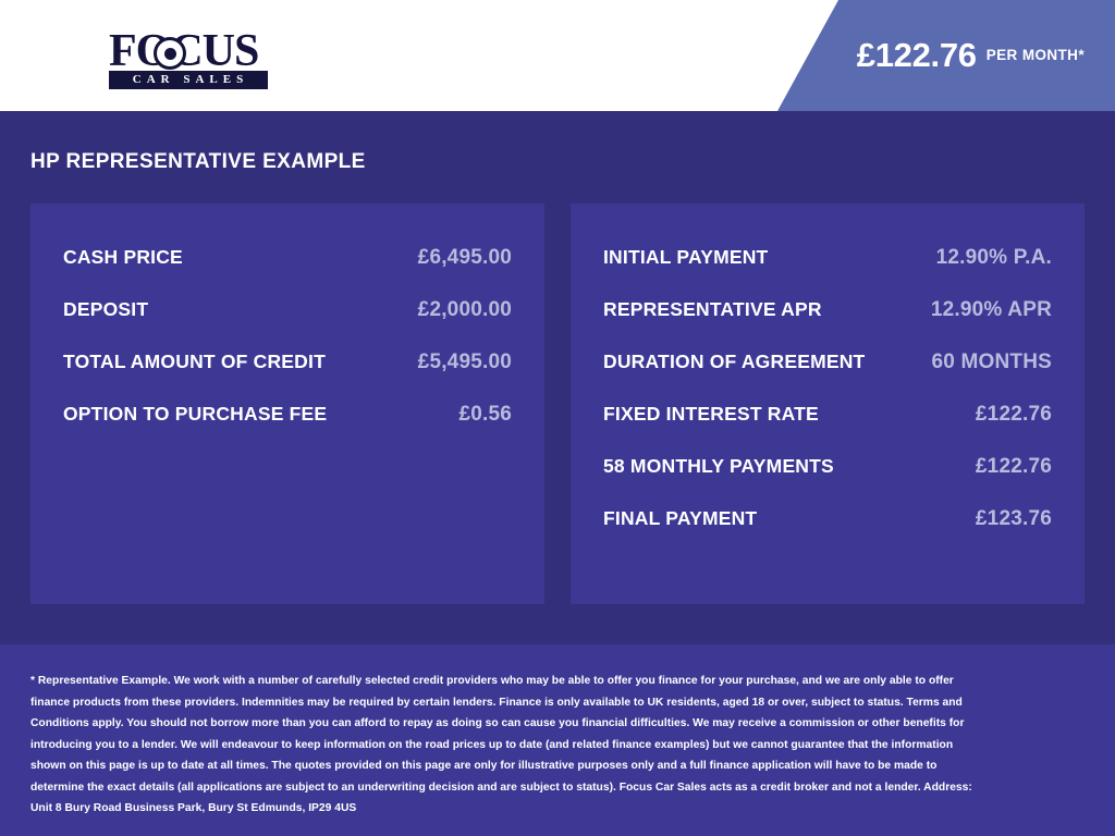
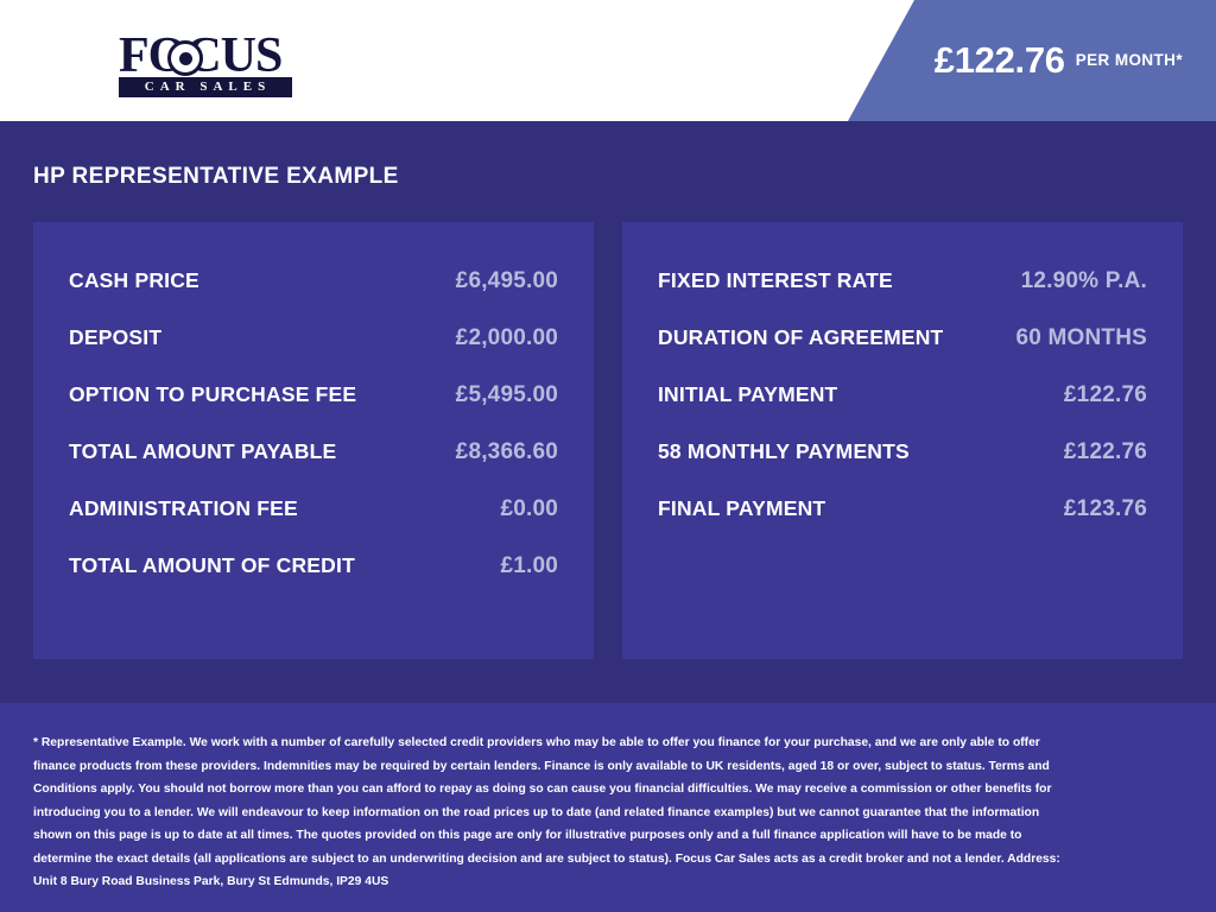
  FCUS
  CAR SALES
  £122.76
  PER MONTH*
  HP REPRESENTATIVE EXAMPLE
  CASH PRICE
  £6,495.00
  DEPOSIT
  £2,000.00
- TOTAL AMOUNT OF CREDIT
+ OPTION TO PURCHASE FEE
  £5,495.00
+ TOTAL AMOUNT PAYABLE
+ £8,366.60
+ ADMINISTRATION FEE
+ £0.00
- OPTION TO PURCHASE FEE
+ TOTAL AMOUNT OF CREDIT
- £0.56
+ £1.00
- INITIAL PAYMENT
+ FIXED INTEREST RATE
  12.90% P.A.
- REPRESENTATIVE APR
- 12.90% APR
  DURATION OF AGREEMENT
  60 MONTHS
- FIXED INTEREST RATE
+ INITIAL PAYMENT
  £122.76
  58 MONTHLY PAYMENTS
  £122.76
  FINAL PAYMENT
  £123.76
  * Representative Example. We work with a number of carefully selected credit providers who may be able to offer you finance for your purchase, and we are only able to offer finance products from these providers. Indemnities may be required by certain lenders. Finance is only available to UK residents, aged 18 or over, subject to status. Terms and Conditions apply. You should not borrow more than you can afford to repay as doing so can cause you financial difficulties. We may receive a commission or other benefits for introducing you to a lender. We will endeavour to keep information on the road prices up to date (and related finance examples) but we cannot guarantee that the information shown on this page is up to date at all times. The quotes provided on this page are only for illustrative purposes only and a full finance application will have to be made to determine the exact details (all applications are subject to an underwriting decision and are subject to status). Focus Car Sales acts as a credit broker and not a lender. Address: Unit 8 Bury Road Business Park, Bury St Edmunds, IP29 4US
